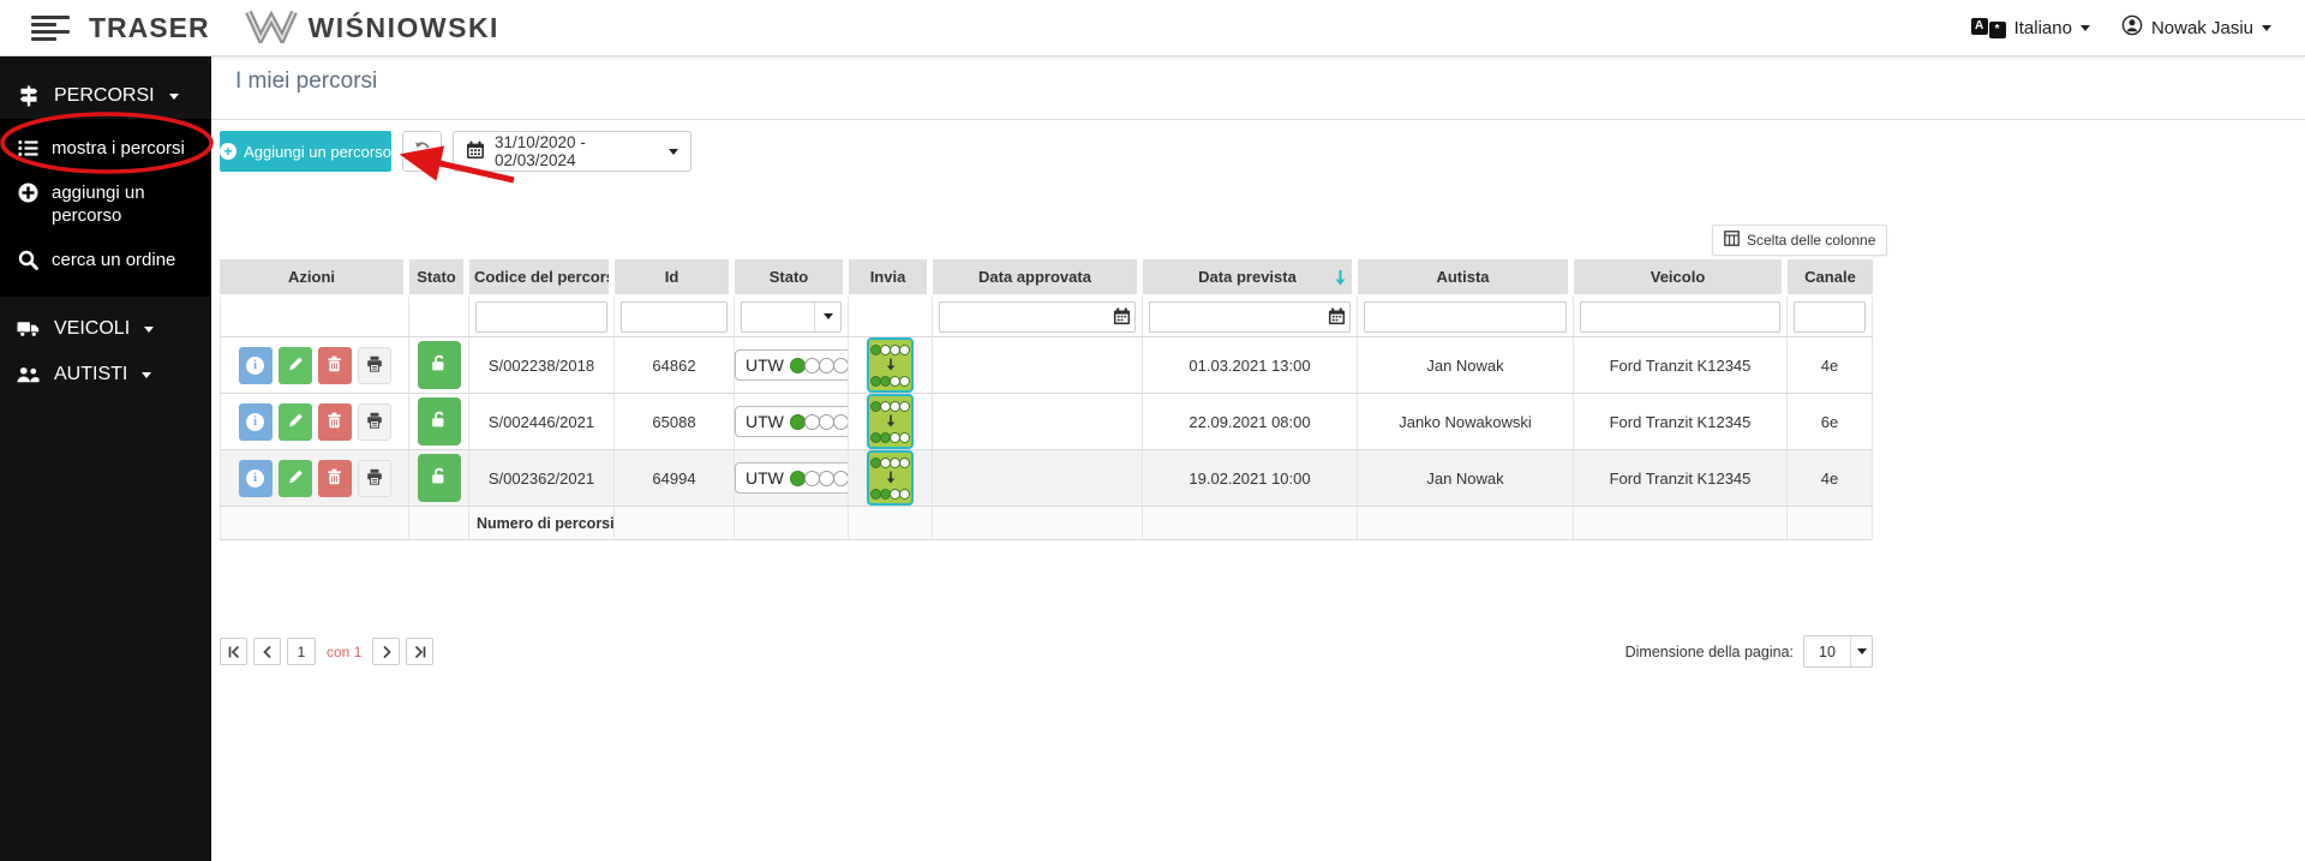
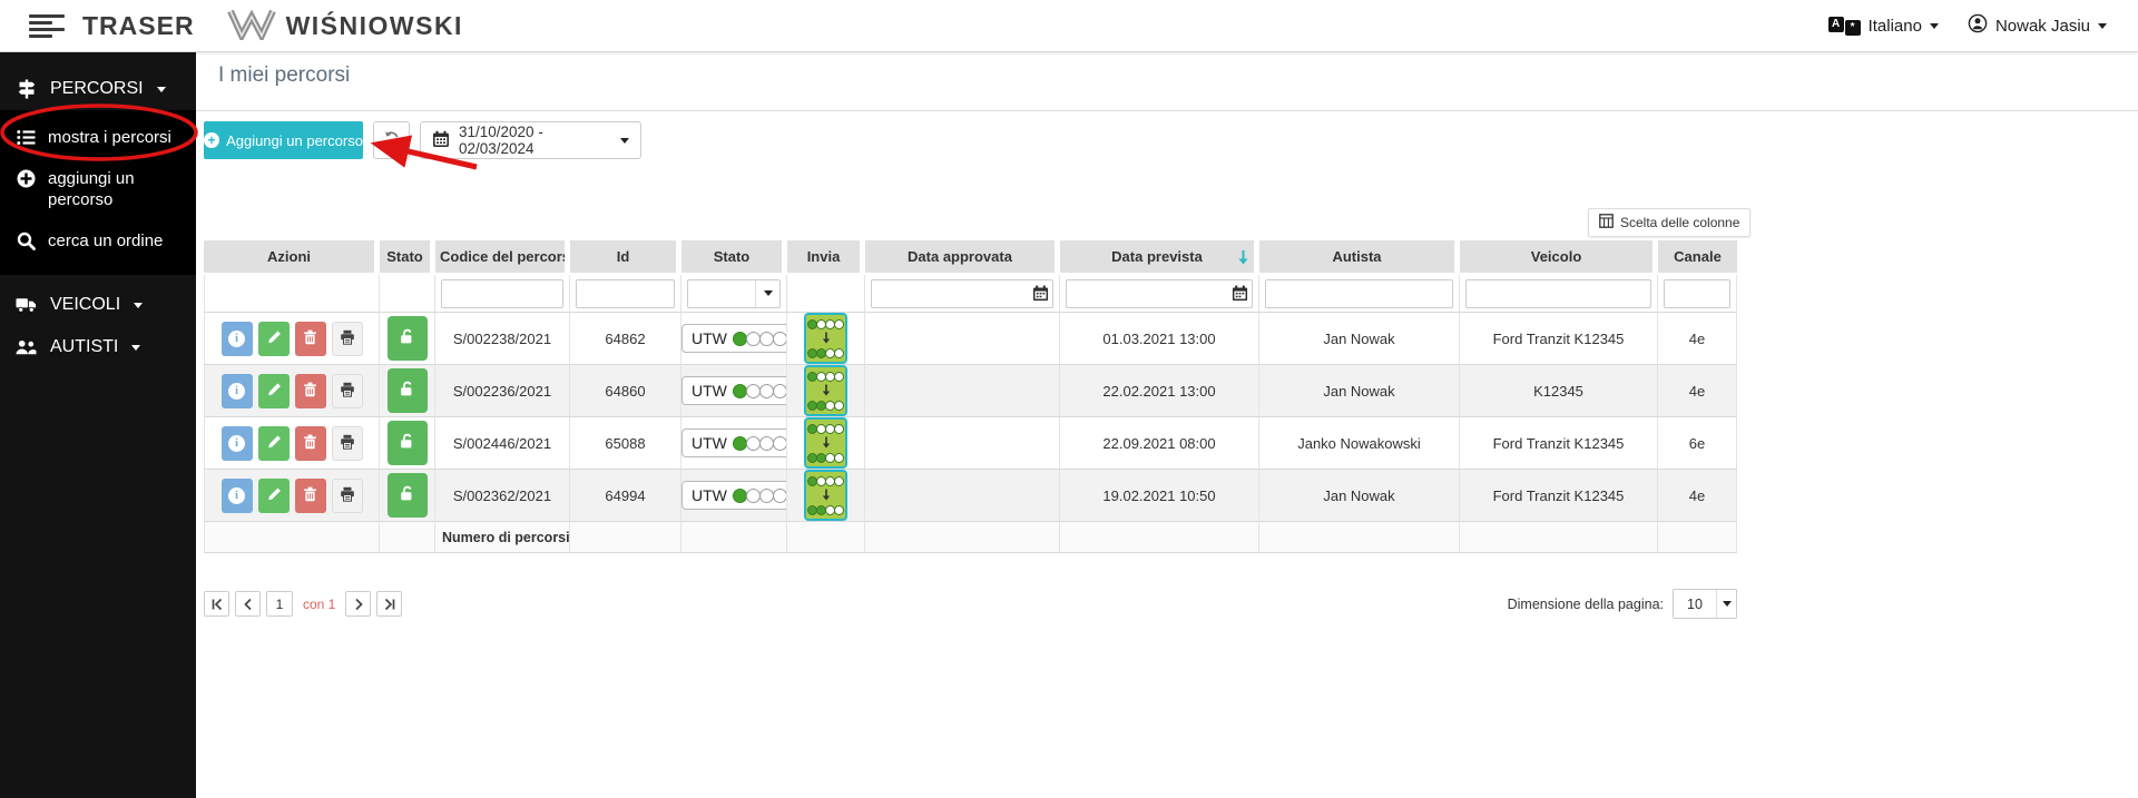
  TRASER
  WIŚNIOWSKI
  A
  *
  Italiano
  Nowak Jasiu
  PERCORSI
  mostra i percorsi
  aggiungi un percorso
  cerca un ordine
  VEICOLI
  AUTISTI
  I miei percorsi
  +
  Aggiungi un percorso
  31/10/2020 - 02/03/2024
  Scelta delle colonne
  Azioni	Stato	Codice del percor	Id	Stato	Invia	Data approvata	Data prevista	Autista	Veicolo	Canale
- i		S/002238/2018	64862	UTW			01.03.2021 13:00	Jan Nowak	Ford Tranzit K12345	4e
+ i		S/002238/2021	64862	UTW			01.03.2021 13:00	Jan Nowak	Ford Tranzit K12345	4e
+ i		S/002236/2021	64860	UTW			22.02.2021 13:00	Jan Nowak	K12345	4e
  i		S/002446/2021	65088	UTW			22.09.2021 08:00	Janko Nowakowski	Ford Tranzit K12345	6e
- i		S/002362/2021	64994	UTW			19.02.2021 10:00	Jan Nowak	Ford Tranzit K12345	4e
+ i		S/002362/2021	64994	UTW			19.02.2021 10:50	Jan Nowak	Ford Tranzit K12345	4e
  		Numero di percorsi
  1
  con 1
  Dimensione della pagina:
  10
